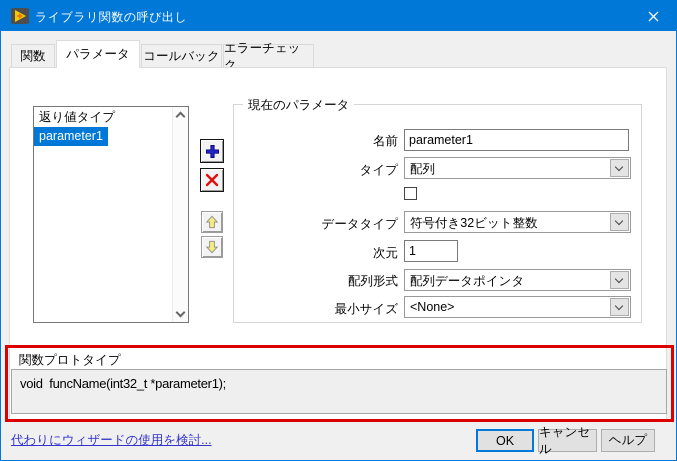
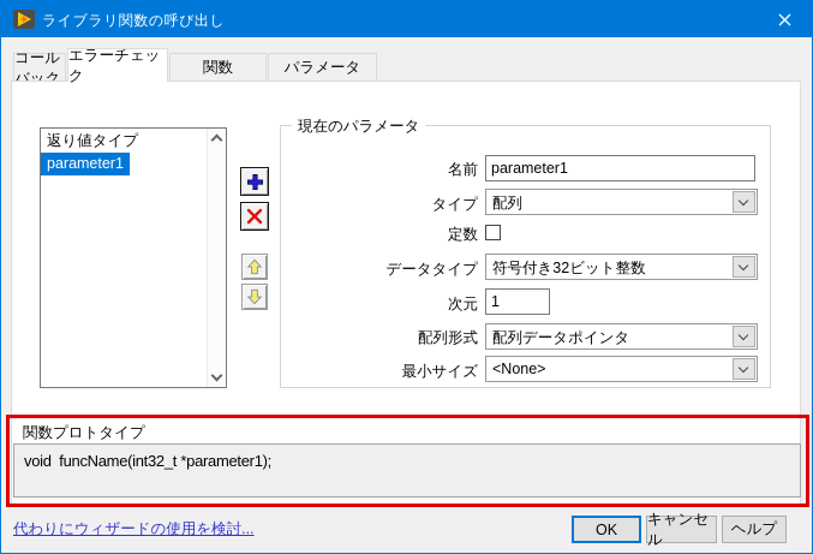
  ライブラリ関数の呼び出し
- 関数
+ コールバック
- パラメータ
+ エラーチェック
- コールバック
+ 関数
- エラーチェック
+ パラメータ
  返り値タイプ
  parameter1
  現在のパラメータ
  名前
  parameter1
  タイプ
  配列
+ 定数
  データタイプ
  符号付き32ビット整数
  次元
  1
  配列形式
  配列データポインタ
  最小サイズ
  <None>
  関数プロトタイプ
  void funcName(int32_t *parameter1);
  代わりにウィザードの使用を検討...
  OK
  キャンセル
  ヘルプ
